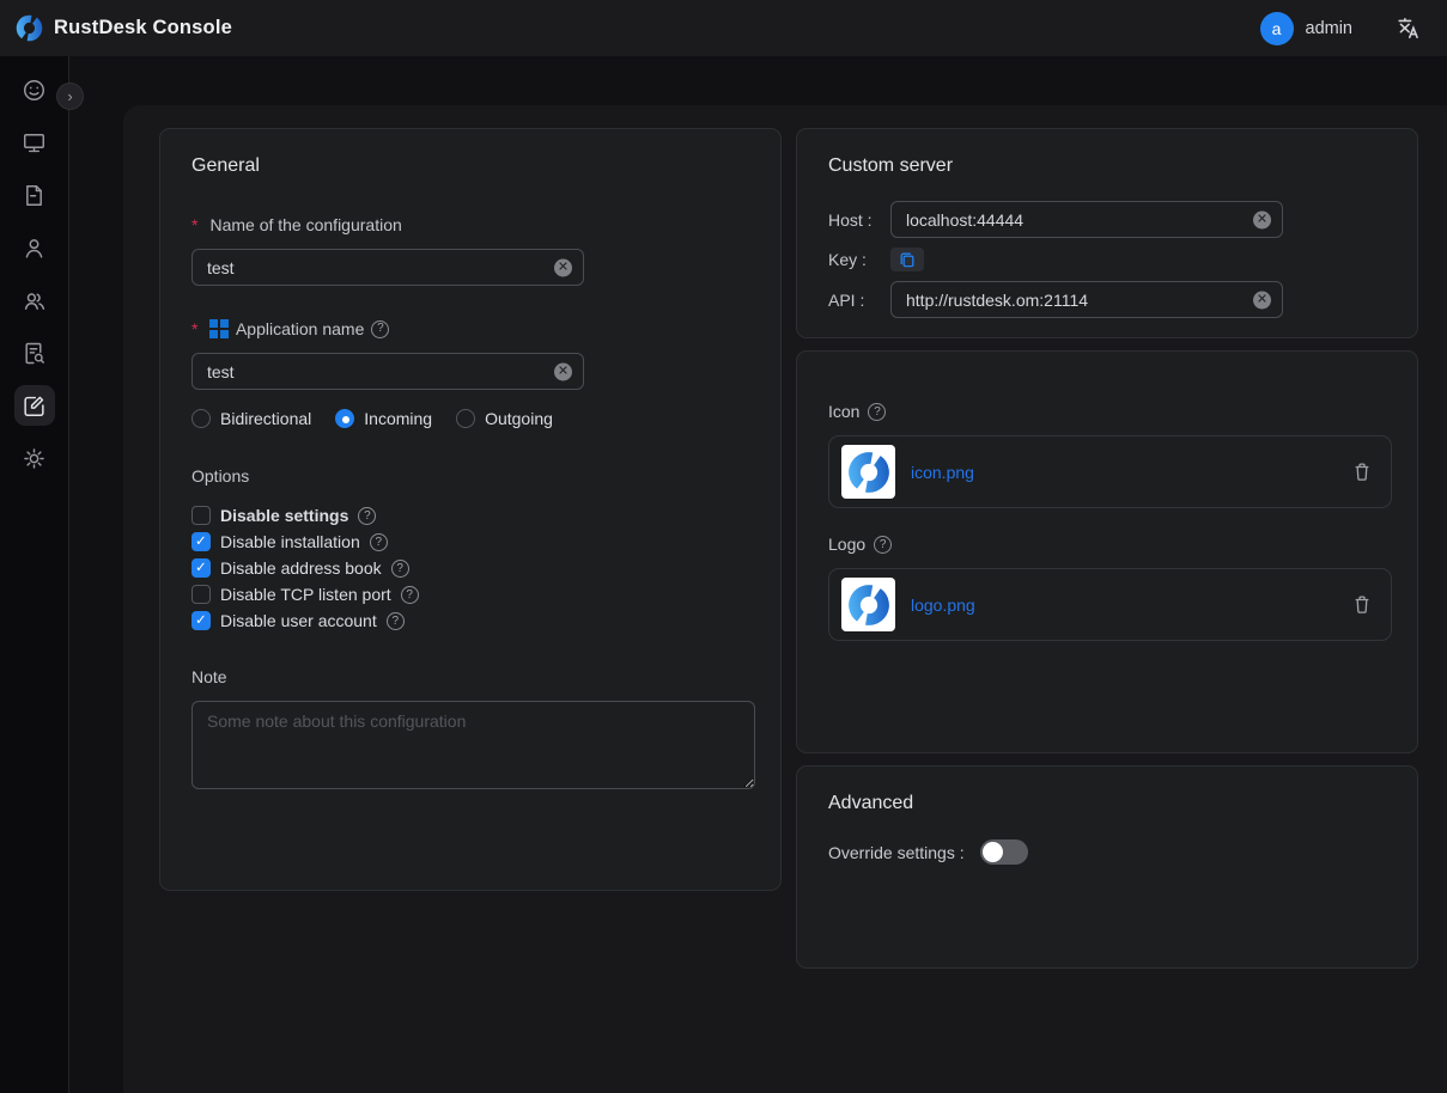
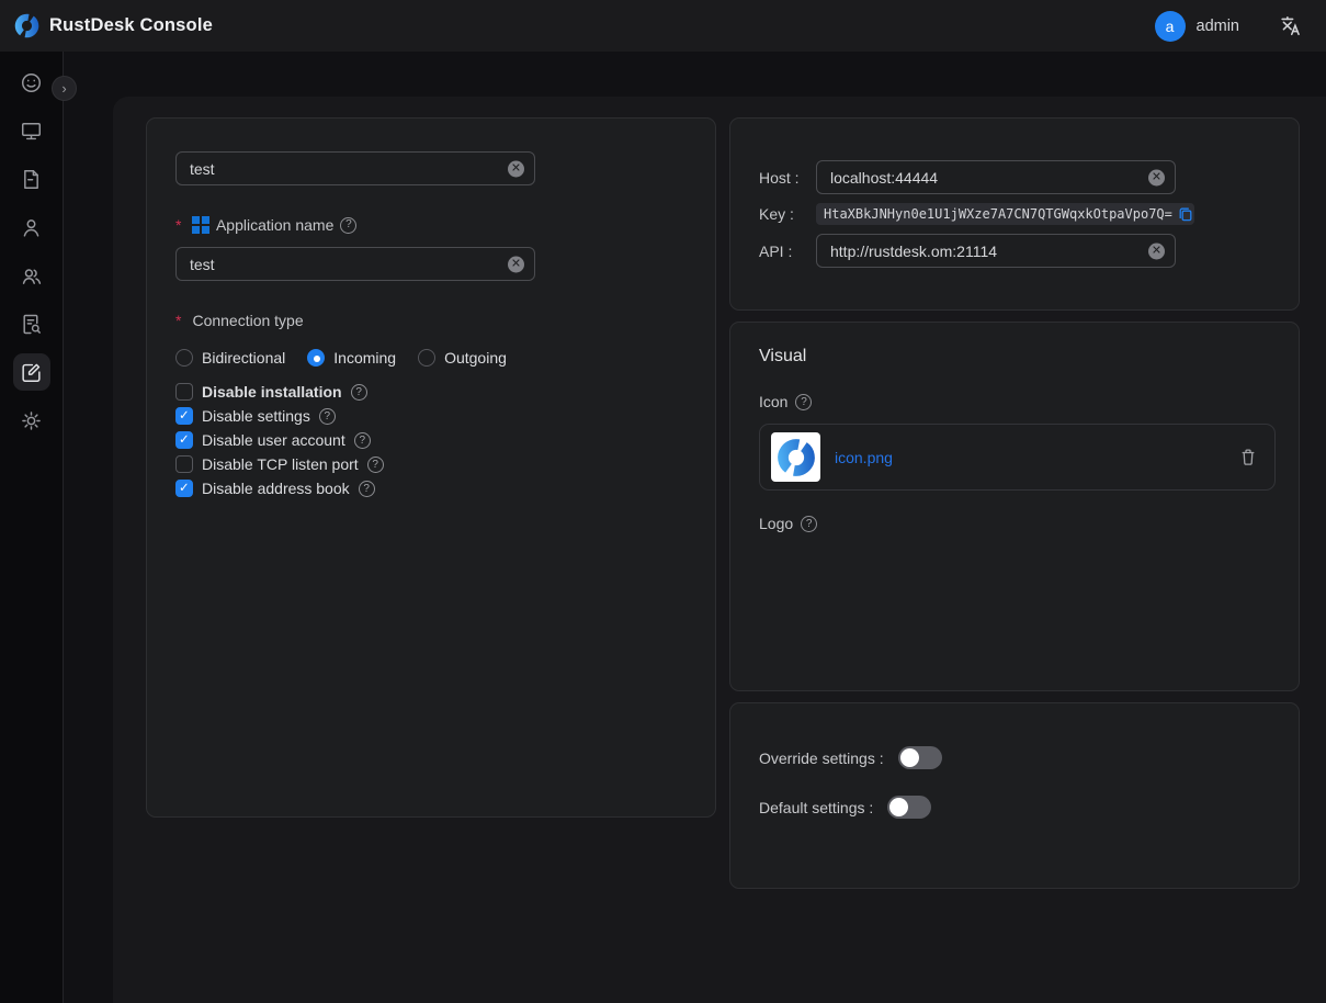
  RustDesk Console
  a
  admin
  ›
- General
- Name of the configuration
  test
  ✕
  Application name
  ?
  test
  ✕
+ Connection type
  Bidirectional
  Incoming
  Outgoing
- Options
- Disable settings
+ Disable installation
  ?
- Disable installation
+ Disable settings
  ?
- Disable address book
+ Disable user account
  ?
  Disable TCP listen port
  ?
- Disable user account
+ Disable address book
  ?
- Note
- Some note about this configuration
- Custom server
  Host :
  localhost:44444
  ✕
  Key :
+ HtaXBkJNHyn0e1U1jWXze7A7CN7QTGWqxkOtpaVpo7Q=
  API :
  http://rustdesk.om:21114
  ✕
+ Visual
  Icon
  ?
  icon.png
  Logo
  ?
- logo.png
- Advanced
  Override settings :
+ Default settings :
